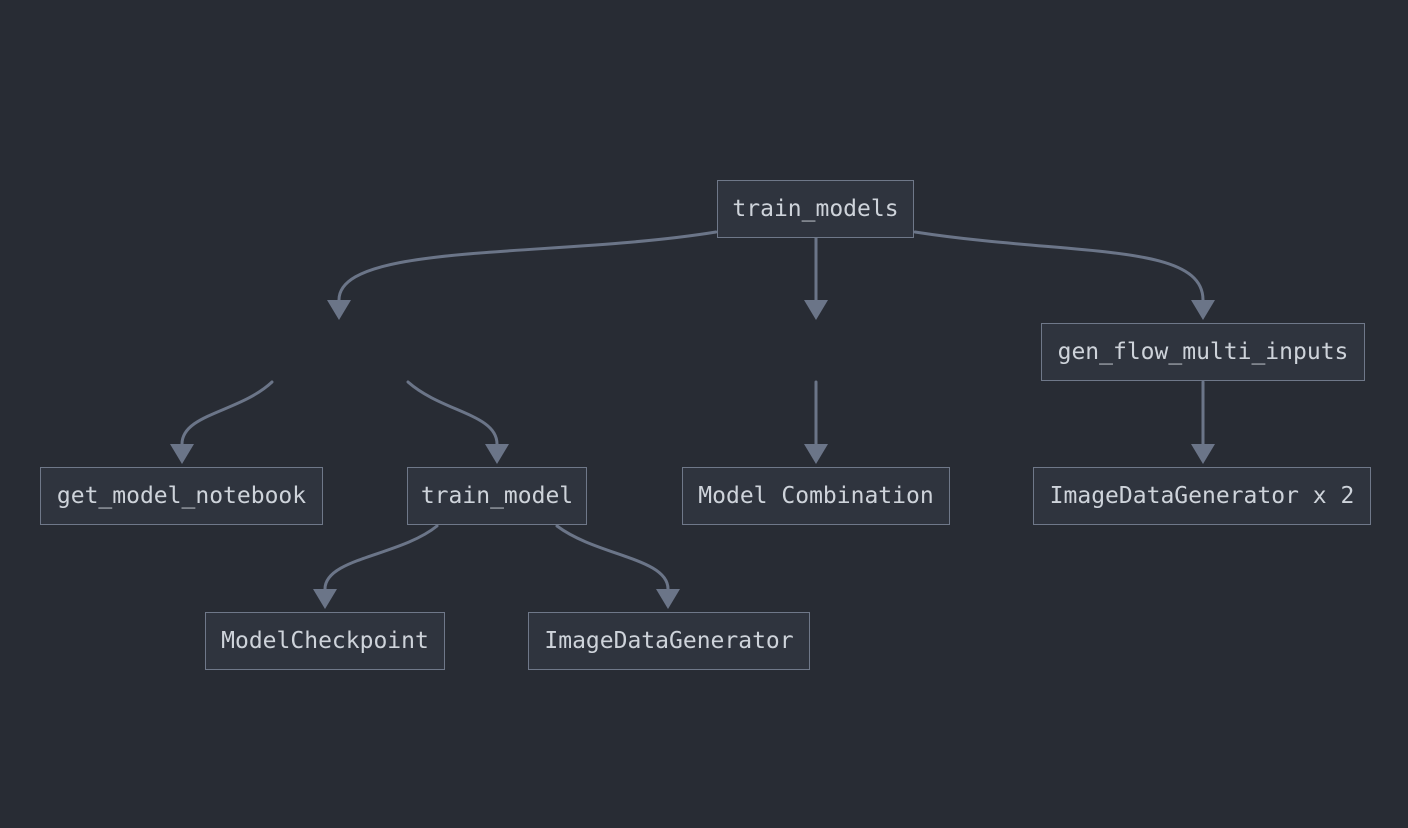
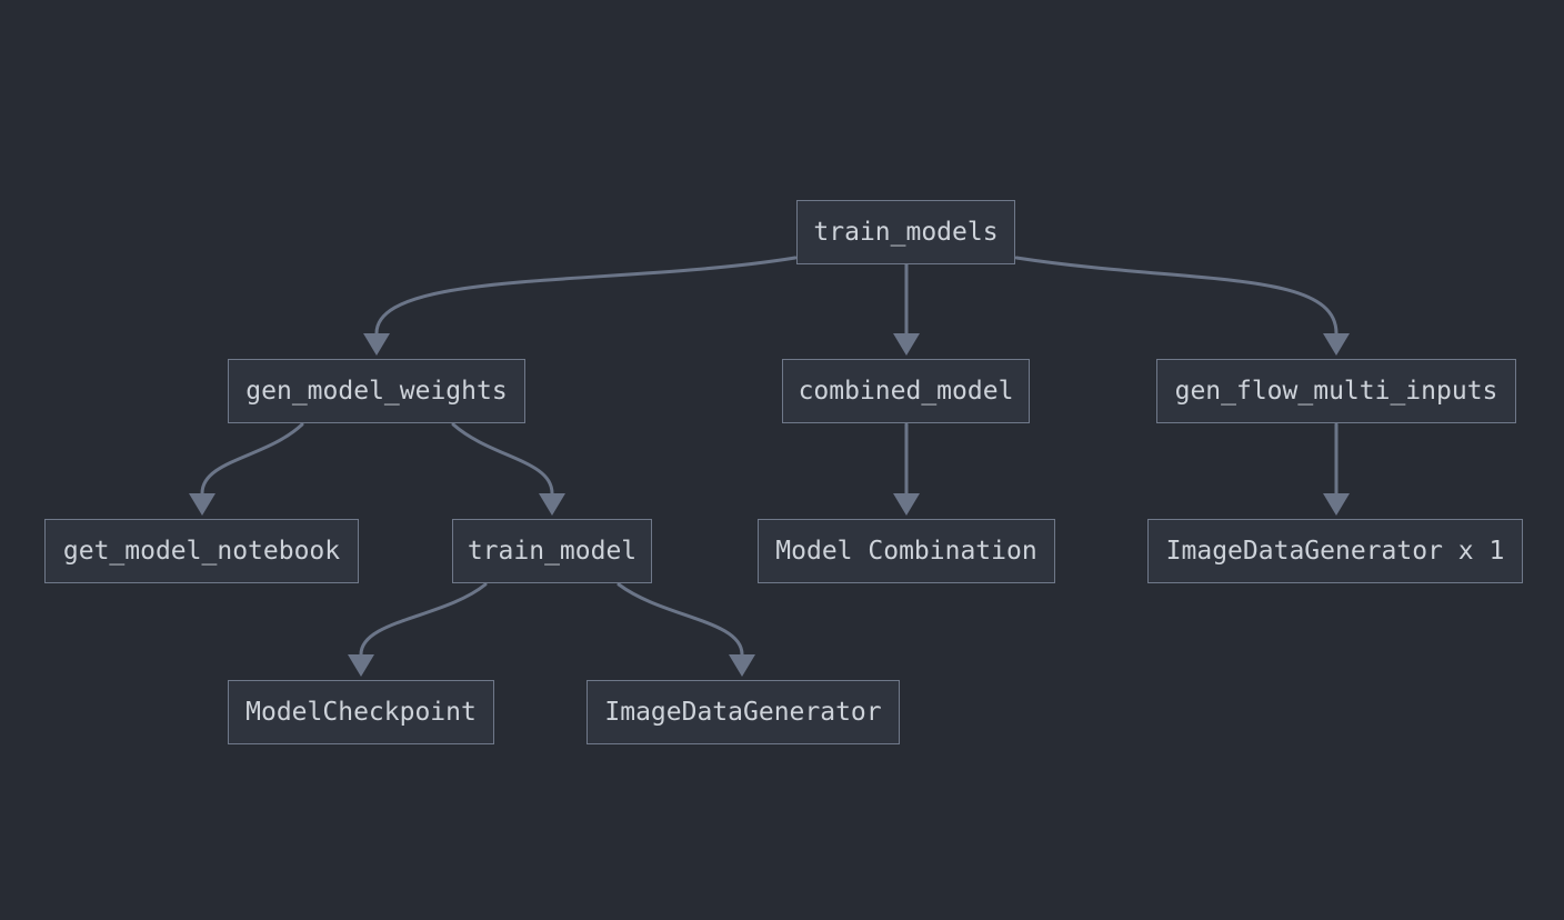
  train_models
+ gen_model_weights
+ combined_model
  gen_flow_multi_inputs
  get_model_notebook
  train_model
  Model Combination
- ImageDataGenerator x 2
+ ImageDataGenerator x 1
  ModelCheckpoint
  ImageDataGenerator
